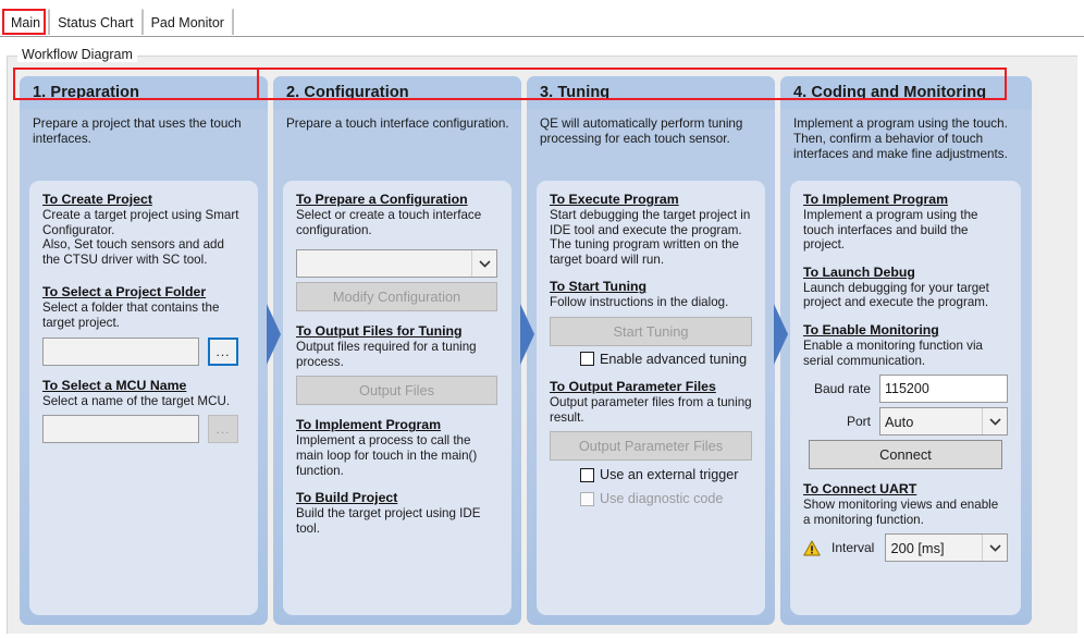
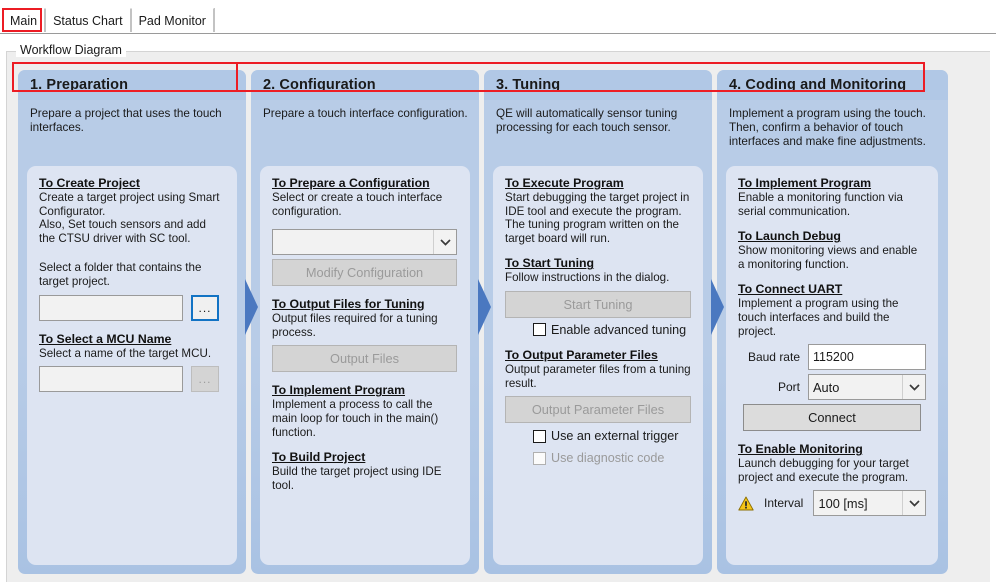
  Main
  Status Chart
  Pad Monitor
  Workflow Diagram
  1. Preparation
  Prepare a project that uses the touch interfaces.
  To Create Project
  Create a target project using Smart Configurator.
  Also, Set touch sensors and add the CTSU driver with SC tool.
- To Select a Project Folder
  Select a folder that contains the target project.
  ...
  To Select a MCU Name
  Select a name of the target MCU.
  ...
  2. Configuration
  Prepare a touch interface configuration.
  To Prepare a Configuration
  Select or create a touch interface configuration.
  Modify Configuration
  To Output Files for Tuning
  Output files required for a tuning process.
  Output Files
  To Implement Program
  Implement a process to call the main loop for touch in the main() function.
  To Build Project
  Build the target project using IDE tool.
  3. Tuning
- QE will automatically perform tuning processing for each touch sensor.
+ QE will automatically sensor tuning processing for each touch sensor.
  To Execute Program
  Start debugging the target project in IDE tool and execute the program. The tuning program written on the target board will run.
  To Start Tuning
  Follow instructions in the dialog.
  Start Tuning
  Enable advanced tuning
  To Output Parameter Files
  Output parameter files from a tuning result.
  Output Parameter Files
  Use an external trigger
  Use diagnostic code
  4. Coding and Monitoring
  Implement a program using the touch. Then, confirm a behavior of touch interfaces and make fine adjustments.
  To Implement Program
- Implement a program using the touch interfaces and build the project.
+ Enable a monitoring function via serial communication.
  To Launch Debug
- Launch debugging for your target project and execute the program.
+ Show monitoring views and enable a monitoring function.
- To Enable Monitoring
+ To Connect UART
- Enable a monitoring function via serial communication.
+ Implement a program using the touch interfaces and build the project.
  Baud rate
  115200
  Port
  Auto
  Connect
- To Connect UART
+ To Enable Monitoring
- Show monitoring views and enable a monitoring function.
+ Launch debugging for your target project and execute the program.
  Interval
- 200 [ms]
+ 100 [ms]
